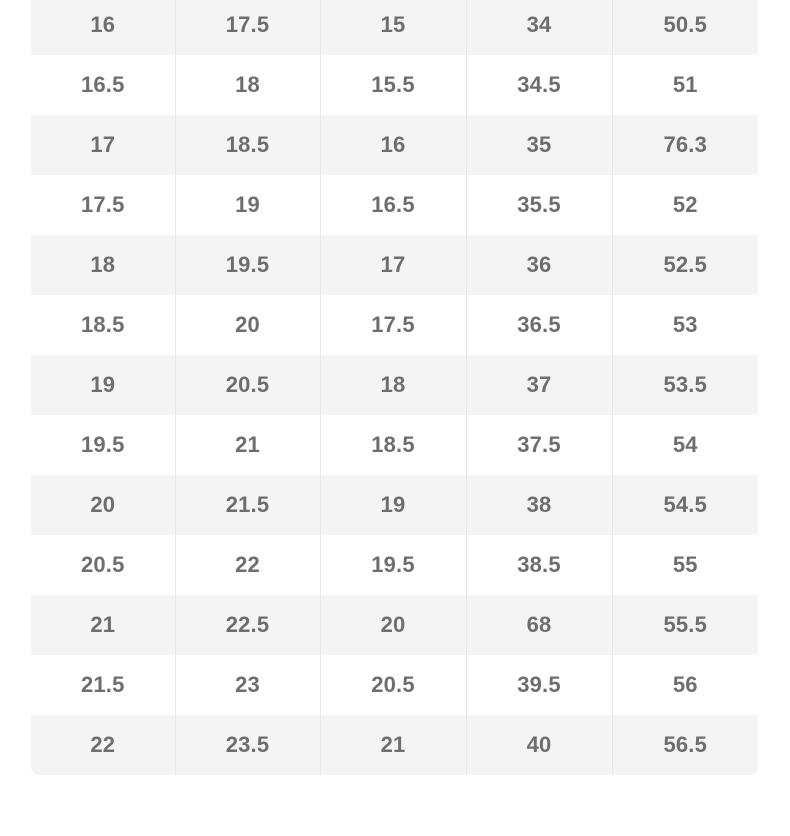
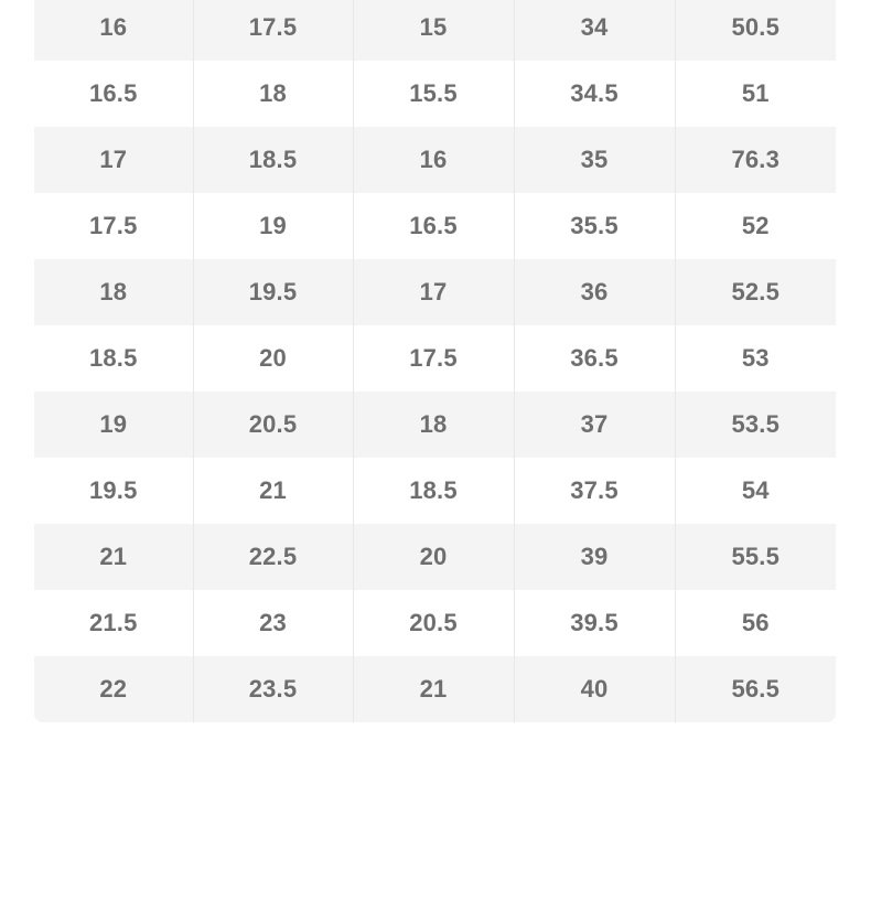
  16	17.5	15	34	50.5
  16.5	18	15.5	34.5	51
  17	18.5	16	35	76.3
  17.5	19	16.5	35.5	52
  18	19.5	17	36	52.5
  18.5	20	17.5	36.5	53
  19	20.5	18	37	53.5
  19.5	21	18.5	37.5	54
- 20	21.5	19	38	54.5
- 20.5	22	19.5	38.5	55
- 21	22.5	20	68	55.5
+ 21	22.5	20	39	55.5
  21.5	23	20.5	39.5	56
  22	23.5	21	40	56.5
